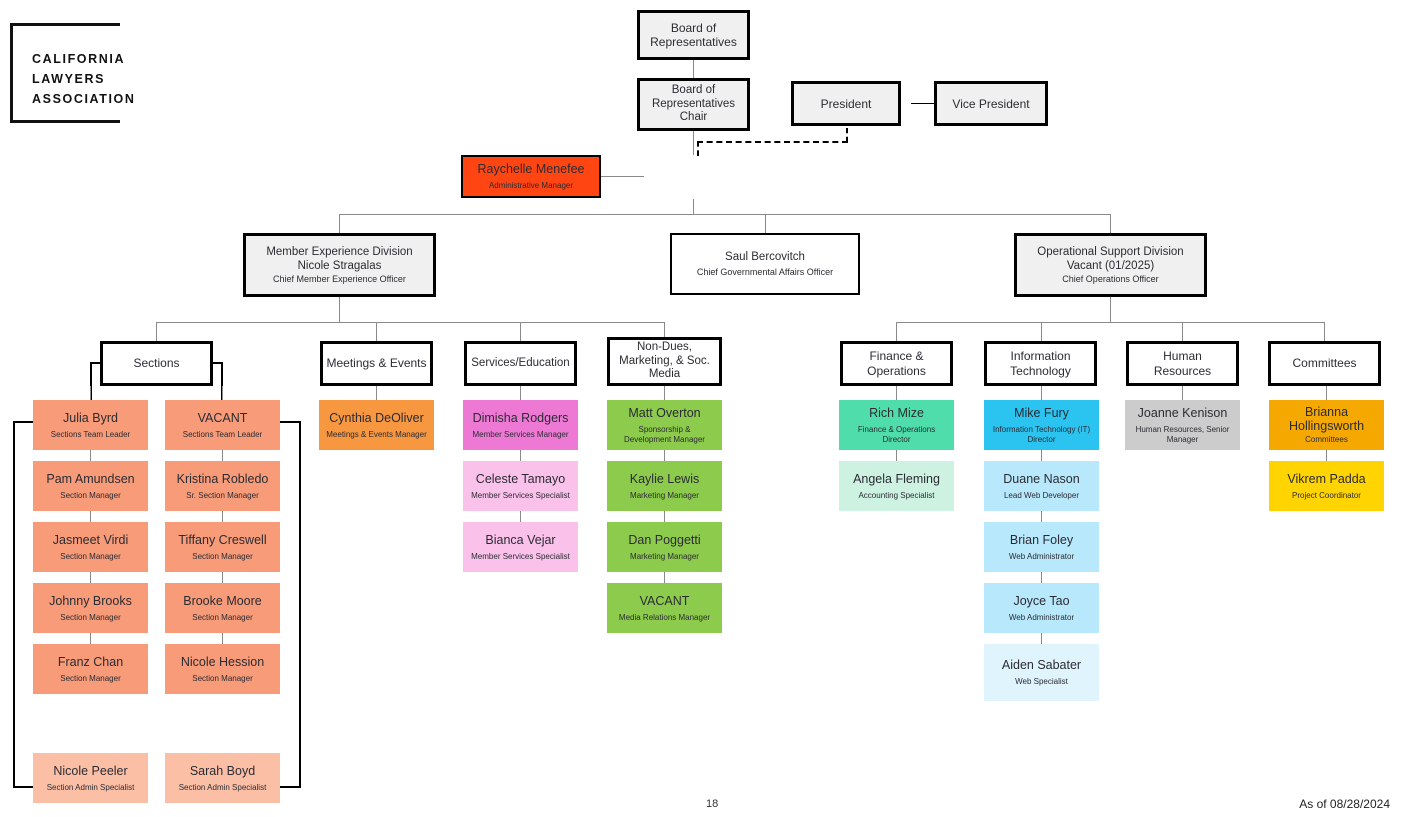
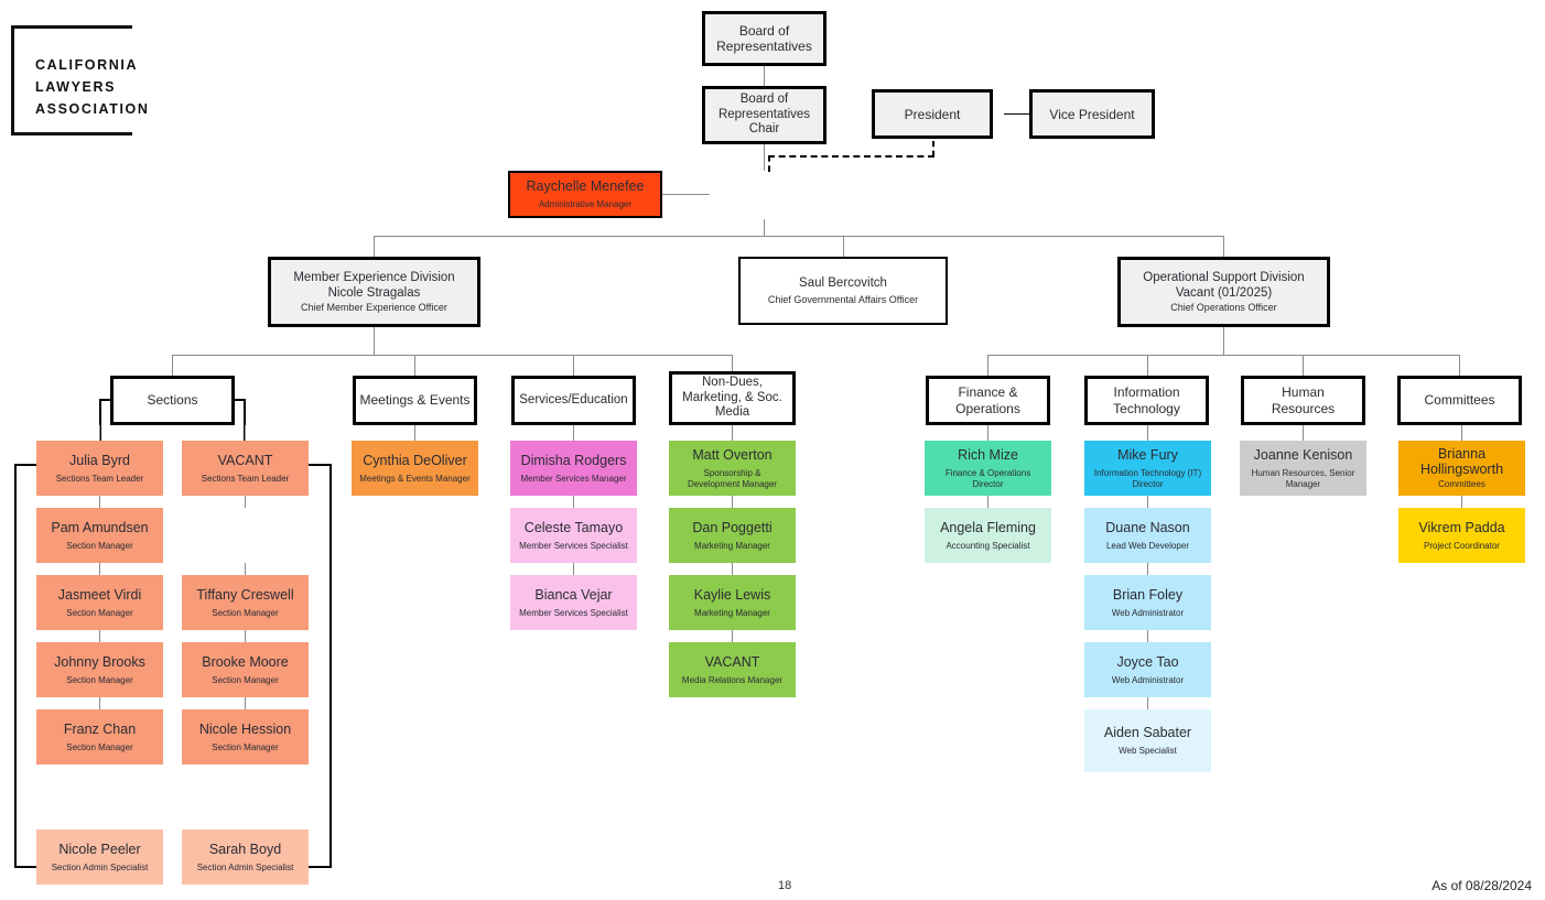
  CALIFORNIA
  LAWYERS
  ASSOCIATION
  Board of
  Representatives
  Board of
  Representatives
  Chair
  President
  Vice President
  Raychelle Menefee
  Administrative Manager
  Member Experience Division
  Nicole Stragalas
  Chief Member Experience Officer
  Saul Bercovitch
  Chief Governmental Affairs Officer
  Operational Support Division
  Vacant (01/2025)
  Chief Operations Officer
  Sections
  Meetings & Events
  Services/Education
  Non-Dues,
  Marketing, & Soc.
  Media
  Finance &
  Operations
  Information
  Technology
  Human
  Resources
  Committees
  Julia Byrd
  Sections Team Leader
  Pam Amundsen
  Section Manager
  Jasmeet Virdi
  Section Manager
  Johnny Brooks
  Section Manager
  Franz Chan
  Section Manager
  Nicole Peeler
  Section Admin Specialist
  VACANT
  Sections Team Leader
- Kristina Robledo
- Sr. Section Manager
  Tiffany Creswell
  Section Manager
  Brooke Moore
  Section Manager
  Nicole Hession
  Section Manager
  Sarah Boyd
  Section Admin Specialist
  Cynthia DeOliver
  Meetings & Events Manager
  Dimisha Rodgers
  Member Services Manager
  Celeste Tamayo
  Member Services Specialist
  Bianca Vejar
  Member Services Specialist
  Matt Overton
  Sponsorship &
  Development Manager
- Kaylie Lewis
+ Dan Poggetti
  Marketing Manager
- Dan Poggetti
+ Kaylie Lewis
  Marketing Manager
  VACANT
  Media Relations Manager
  Rich Mize
  Finance & Operations
  Director
  Angela Fleming
  Accounting Specialist
  Mike Fury
  Information Technology (IT)
  Director
  Duane Nason
  Lead Web Developer
  Brian Foley
  Web Administrator
  Joyce Tao
  Web Administrator
  Aiden Sabater
  Web Specialist
  Joanne Kenison
  Human Resources, Senior
  Manager
  Brianna
  Hollingsworth
  Committees
  Vikrem Padda
  Project Coordinator
  18
  As of 08/28/2024
